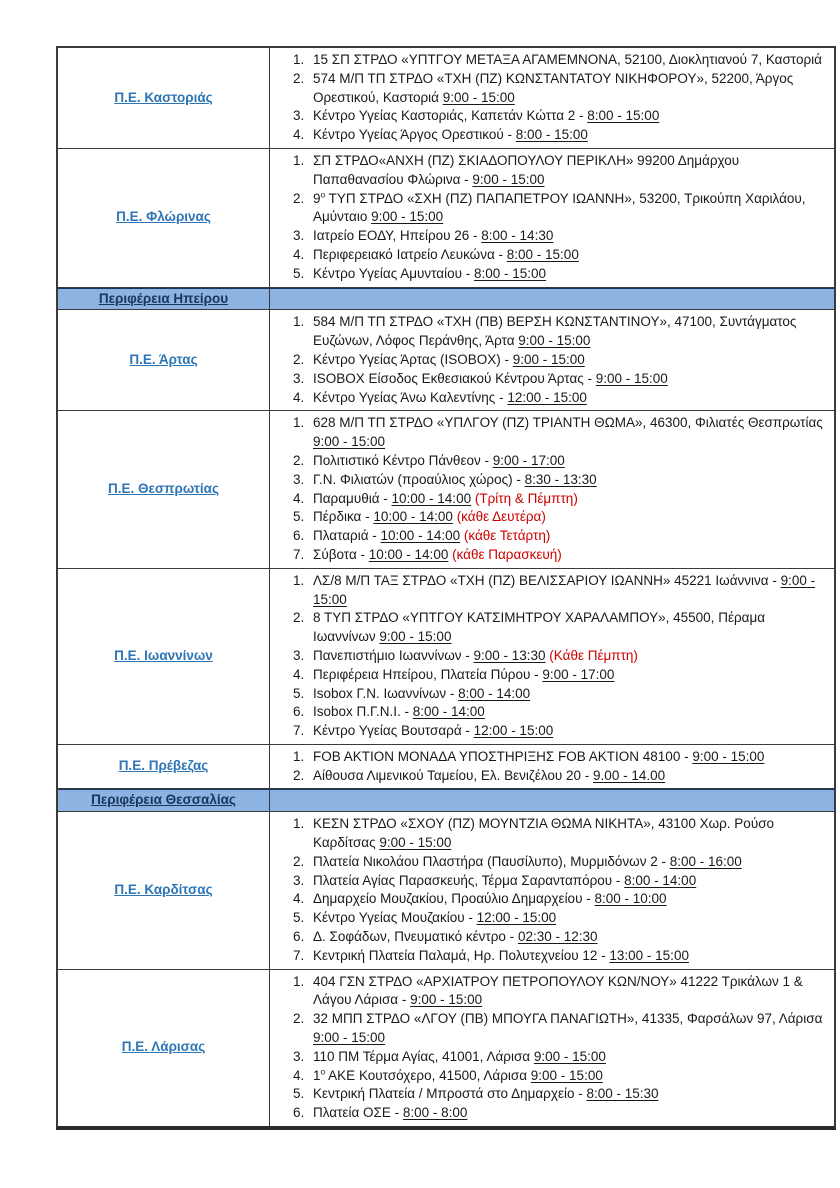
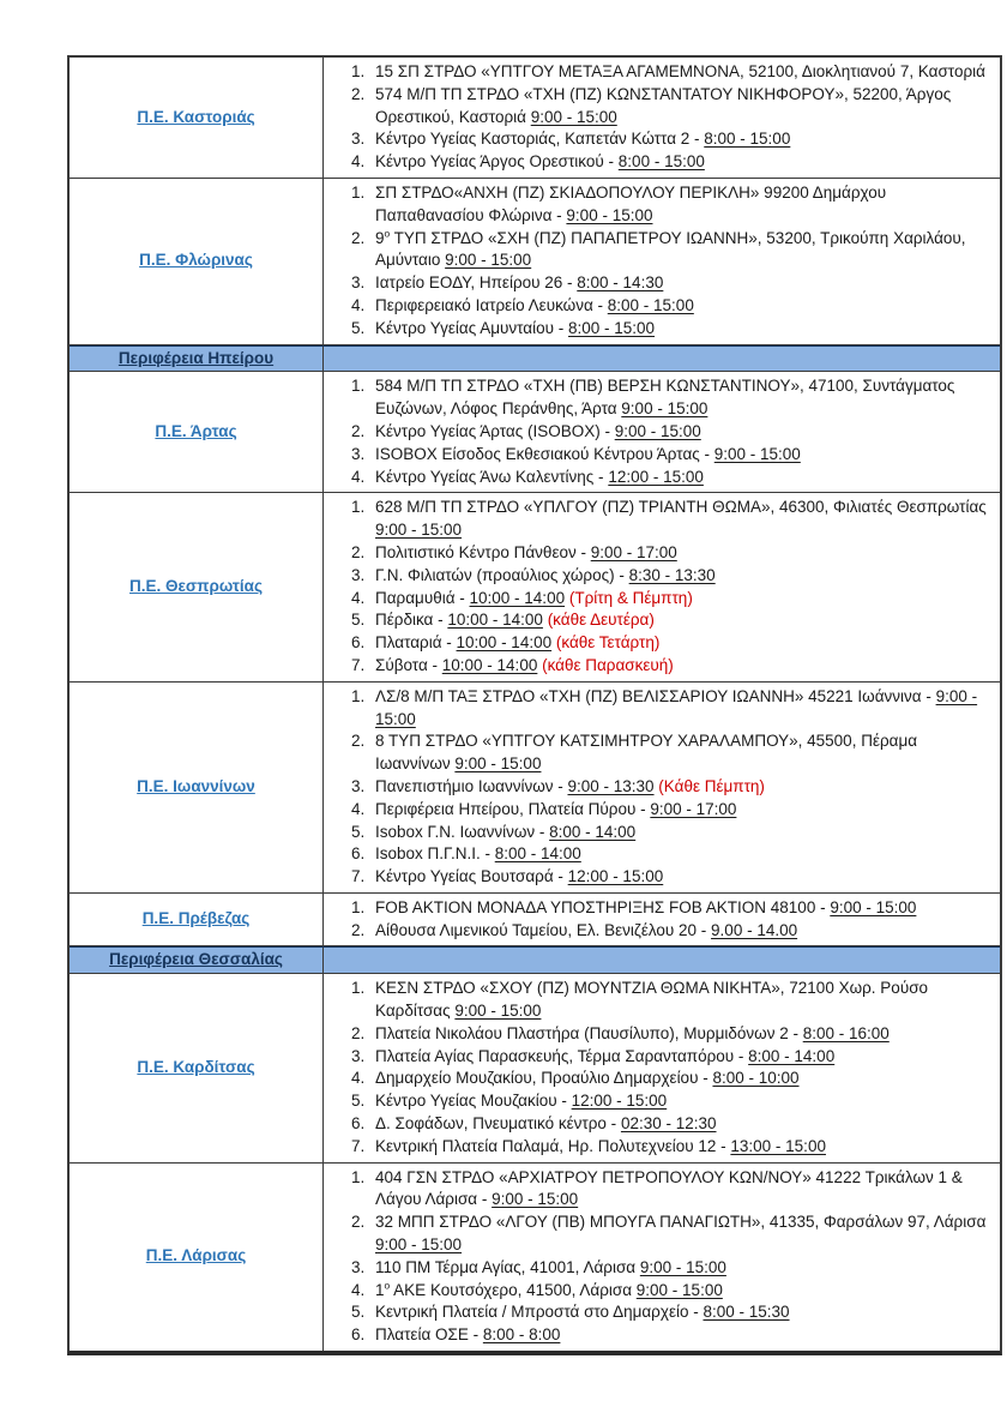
  Π.Ε. Καστοριάς
  15 ΣΠ ΣΤΡΔΟ «ΥΠΤΓΟΥ ΜΕΤΑΞΑ ΑΓΑΜΕΜΝΟΝΑ, 52100, Διοκλητιανού 7, Καστοριά
  574 Μ/Π ΤΠ ΣΤΡΔΟ «ΤΧΗ (ΠΖ) ΚΩΝΣΤΑΝΤΑΤΟΥ ΝΙΚΗΦΟΡΟΥ», 52200, Άργος Ορεστικού, Καστοριά 9:00 - 15:00
  Κέντρο Υγείας Καστοριάς, Καπετάν Κώττα 2 - 8:00 - 15:00
  Κέντρο Υγείας Άργος Ορεστικού - 8:00 - 15:00
  Π.Ε. Φλώρινας
  ΣΠ ΣΤΡΔΟ«ΑΝΧΗ (ΠΖ) ΣΚΙΑΔΟΠΟΥΛΟΥ ΠΕΡΙΚΛΗ» 99200 Δημάρχου Παπαθανασίου Φλώρινα - 9:00 - 15:00
  9ο ΤΥΠ ΣΤΡΔΟ «ΣΧΗ (ΠΖ) ΠΑΠΑΠΕΤΡΟΥ ΙΩΑΝΝΗ», 53200, Τρικούπη Χαριλάου, Αμύνταιο 9:00 - 15:00
  Ιατρείο ΕΟΔΥ, Ηπείρου 26 - 8:00 - 14:30
  Περιφερειακό Ιατρείο Λευκώνα - 8:00 - 15:00
  Κέντρο Υγείας Αμυνταίου - 8:00 - 15:00
  Περιφέρεια Ηπείρου
  Π.Ε. Άρτας
  584 Μ/Π ΤΠ ΣΤΡΔΟ «ΤΧΗ (ΠΒ) ΒΕΡΣΗ ΚΩΝΣΤΑΝΤΙΝΟΥ», 47100, Συντάγματος Ευζώνων, Λόφος Περάνθης, Άρτα 9:00 - 15:00
  Κέντρο Υγείας Άρτας (ISOBOX) - 9:00 - 15:00
  ISOBOX Είσοδος Εκθεσιακού Κέντρου Άρτας - 9:00 - 15:00
  Κέντρο Υγείας Άνω Καλεντίνης - 12:00 - 15:00
  Π.Ε. Θεσπρωτίας
  628 Μ/Π ΤΠ ΣΤΡΔΟ «ΥΠΛΓΟΥ (ΠΖ) ΤΡΙΑΝΤΗ ΘΩΜΑ», 46300, Φιλιατές Θεσπρωτίας 9:00 - 15:00
  Πολιτιστικό Κέντρο Πάνθεον - 9:00 - 17:00
  Γ.Ν. Φιλιατών (προαύλιος χώρος) - 8:30 - 13:30
  Παραμυθιά - 10:00 - 14:00 (Τρίτη & Πέμπτη)
  Πέρδικα - 10:00 - 14:00 (κάθε Δευτέρα)
  Πλαταριά - 10:00 - 14:00 (κάθε Τετάρτη)
  Σύβοτα - 10:00 - 14:00 (κάθε Παρασκευή)
  Π.Ε. Ιωαννίνων
  ΛΣ/8 Μ/Π ΤΑΞ ΣΤΡΔΟ «ΤΧΗ (ΠΖ) ΒΕΛΙΣΣΑΡΙΟΥ ΙΩΑΝΝΗ» 45221 Ιωάννινα - 9:00 - 15:00
  8 ΤΥΠ ΣΤΡΔΟ «ΥΠΤΓΟΥ ΚΑΤΣΙΜΗΤΡΟΥ ΧΑΡΑΛΑΜΠΟΥ», 45500, Πέραμα Ιωαννίνων 9:00 - 15:00
  Πανεπιστήμιο Ιωαννίνων - 9:00 - 13:30 (Κάθε Πέμπτη)
  Περιφέρεια Ηπείρου, Πλατεία Πύρου - 9:00 - 17:00
  Isobox Γ.Ν. Ιωαννίνων - 8:00 - 14:00
  Isobox Π.Γ.Ν.Ι. - 8:00 - 14:00
  Κέντρο Υγείας Βουτσαρά - 12:00 - 15:00
  Π.Ε. Πρέβεζας
  FOB AKTION ΜΟΝΑΔΑ ΥΠΟΣΤΗΡΙΞΗΣ FOB AKTION 48100 - 9:00 - 15:00
  Αίθουσα Λιμενικού Ταμείου, Ελ. Βενιζέλου 20 - 9.00 - 14.00
  Περιφέρεια Θεσσαλίας
  Π.Ε. Καρδίτσας
- ΚΕΣΝ ΣΤΡΔΟ «ΣΧΟΥ (ΠΖ) ΜΟΥΝΤΖΙΑ ΘΩΜΑ ΝΙΚΗΤΑ», 43100 Χωρ. Ρούσο Καρδίτσας 9:00 - 15:00
+ ΚΕΣΝ ΣΤΡΔΟ «ΣΧΟΥ (ΠΖ) ΜΟΥΝΤΖΙΑ ΘΩΜΑ ΝΙΚΗΤΑ», 72100 Χωρ. Ρούσο Καρδίτσας 9:00 - 15:00
  Πλατεία Νικολάου Πλαστήρα (Παυσίλυπο), Μυρμιδόνων 2 - 8:00 - 16:00
  Πλατεία Αγίας Παρασκευής, Τέρμα Σαρανταπόρου - 8:00 - 14:00
  Δημαρχείο Μουζακίου, Προαύλιο Δημαρχείου - 8:00 - 10:00
  Κέντρο Υγείας Μουζακίου - 12:00 - 15:00
  Δ. Σοφάδων, Πνευματικό κέντρο - 02:30 - 12:30
  Κεντρική Πλατεία Παλαμά, Ηρ. Πολυτεχνείου 12 - 13:00 - 15:00
  Π.Ε. Λάρισας
  404 ΓΣΝ ΣΤΡΔΟ «ΑΡΧΙΑΤΡΟΥ ΠΕΤΡΟΠΟΥΛΟΥ ΚΩΝ/ΝΟΥ» 41222 Τρικάλων 1 & Λάγου Λάρισα - 9:00 - 15:00
  32 ΜΠΠ ΣΤΡΔΟ «ΛΓΟΥ (ΠΒ) ΜΠΟΥΓΑ ΠΑΝΑΓΙΩΤΗ», 41335, Φαρσάλων 97, Λάρισα 9:00 - 15:00
  110 ΠΜ Τέρμα Αγίας, 41001, Λάρισα 9:00 - 15:00
  1ο ΑΚΕ Κουτσόχερο, 41500, Λάρισα 9:00 - 15:00
  Κεντρική Πλατεία / Μπροστά στο Δημαρχείο - 8:00 - 15:30
  Πλατεία ΟΣΕ - 8:00 - 8:00
